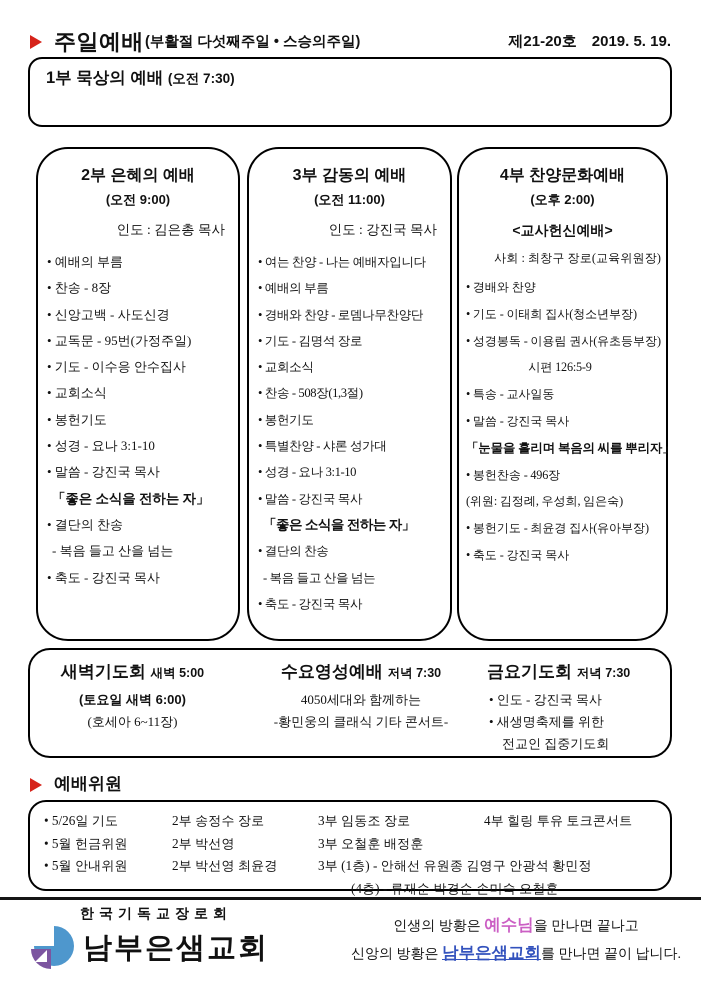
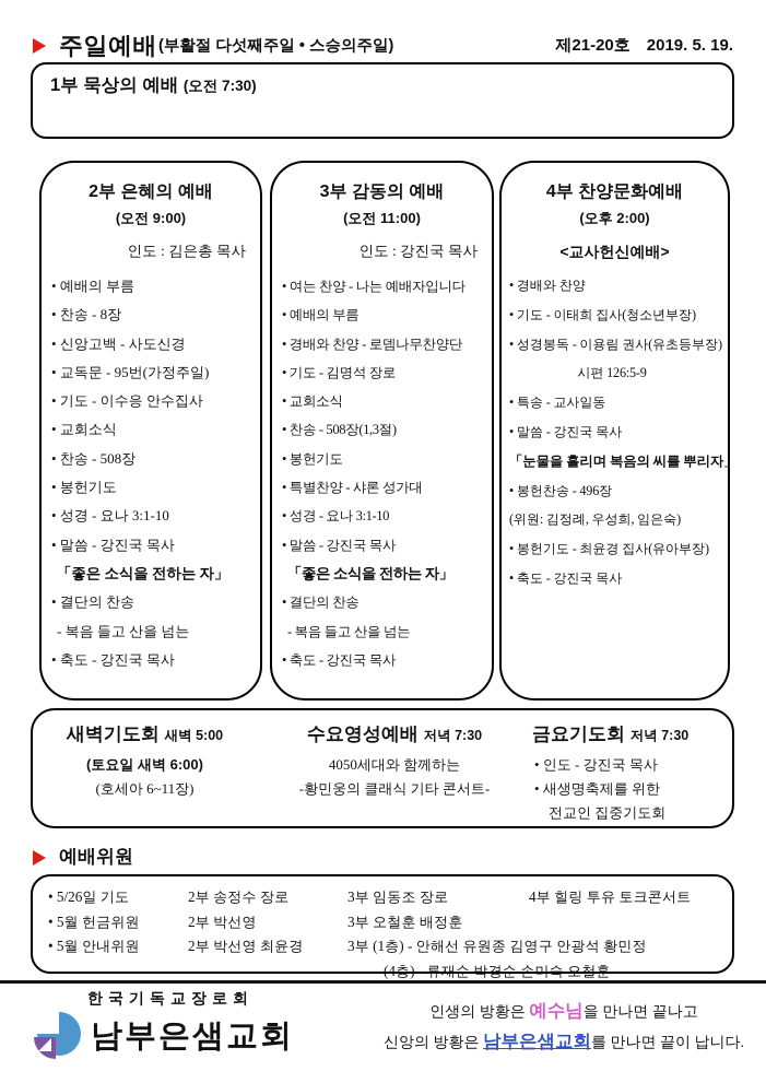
  주일예배
  (부활절 다섯째주일 • 스승의주일)
  제21-20호
  2019. 5. 19.
  1부 묵상의 예배 (오전 7:30)
  2부 은혜의 예배
  (오전 9:00)
  인도 : 김은총 목사
  • 예배의 부름
  • 찬송 - 8장
  • 신앙고백 - 사도신경
  • 교독문 - 95번(가정주일)
  • 기도 - 이수응 안수집사
  • 교회소식
+ • 찬송 - 508장
  • 봉헌기도
  • 성경 - 요나 3:1-10
  • 말씀 - 강진국 목사
  「좋은 소식을 전하는 자」
  • 결단의 찬송
  - 복음 들고 산을 넘는
  • 축도 - 강진국 목사
  3부 감동의 예배
  (오전 11:00)
  인도 : 강진국 목사
  • 여는 찬양 - 나는 예배자입니다
  • 예배의 부름
  • 경배와 찬양 - 로뎀나무찬양단
  • 기도 - 김명석 장로
  • 교회소식
  • 찬송 - 508장(1,3절)
  • 봉헌기도
  • 특별찬양 - 샤론 성가대
  • 성경 - 요나 3:1-10
  • 말씀 - 강진국 목사
  「좋은 소식을 전하는 자」
  • 결단의 찬송
  - 복음 들고 산을 넘는
  • 축도 - 강진국 목사
  4부 찬양문화예배
  (오후 2:00)
  <교사헌신예배>
- 사회 : 최창구 장로(교육위원장)
  • 경배와 찬양
  • 기도 - 이태희 집사(청소년부장)
  • 성경봉독 - 이용림 권사(유초등부장)
  시편 126:5-9
  • 특송 - 교사일동
  • 말씀 - 강진국 목사
  「눈물을 흘리며 복음의 씨를 뿌리자」
  • 봉헌찬송 - 496장
  (위원: 김정례, 우성희, 임은숙)
  • 봉헌기도 - 최윤경 집사(유아부장)
  • 축도 - 강진국 목사
  새벽기도회 새벽 5:00
  (토요일 새벽 6:00)
  (호세아 6~11장)
  수요영성예배 저녁 7:30
  4050세대와 함께하는
  -황민웅의 클래식 기타 콘서트-
  금요기도회 저녁 7:30
  • 인도 - 강진국 목사
  • 새생명축제를 위한
  전교인 집중기도회
  예배위원
  • 5/26일 기도
  2부 송정수 장로
  3부 임동조 장로
  4부 힐링 투유 토크콘서트
  • 5월 헌금위원
  2부 박선영
  3부 오철훈 배정훈
  • 5월 안내위원
  2부 박선영 최윤경
  3부 (1층) - 안해선 유원종 김영구 안광석 황민정
  (4층) - 류재순 박경순 손미숙 오철훈
  한국기독교장로회
  남부은샘교회
  인생의 방황은 예수님을 만나면 끝나고
  신앙의 방황은 남부은샘교회를 만나면 끝이 납니다.
